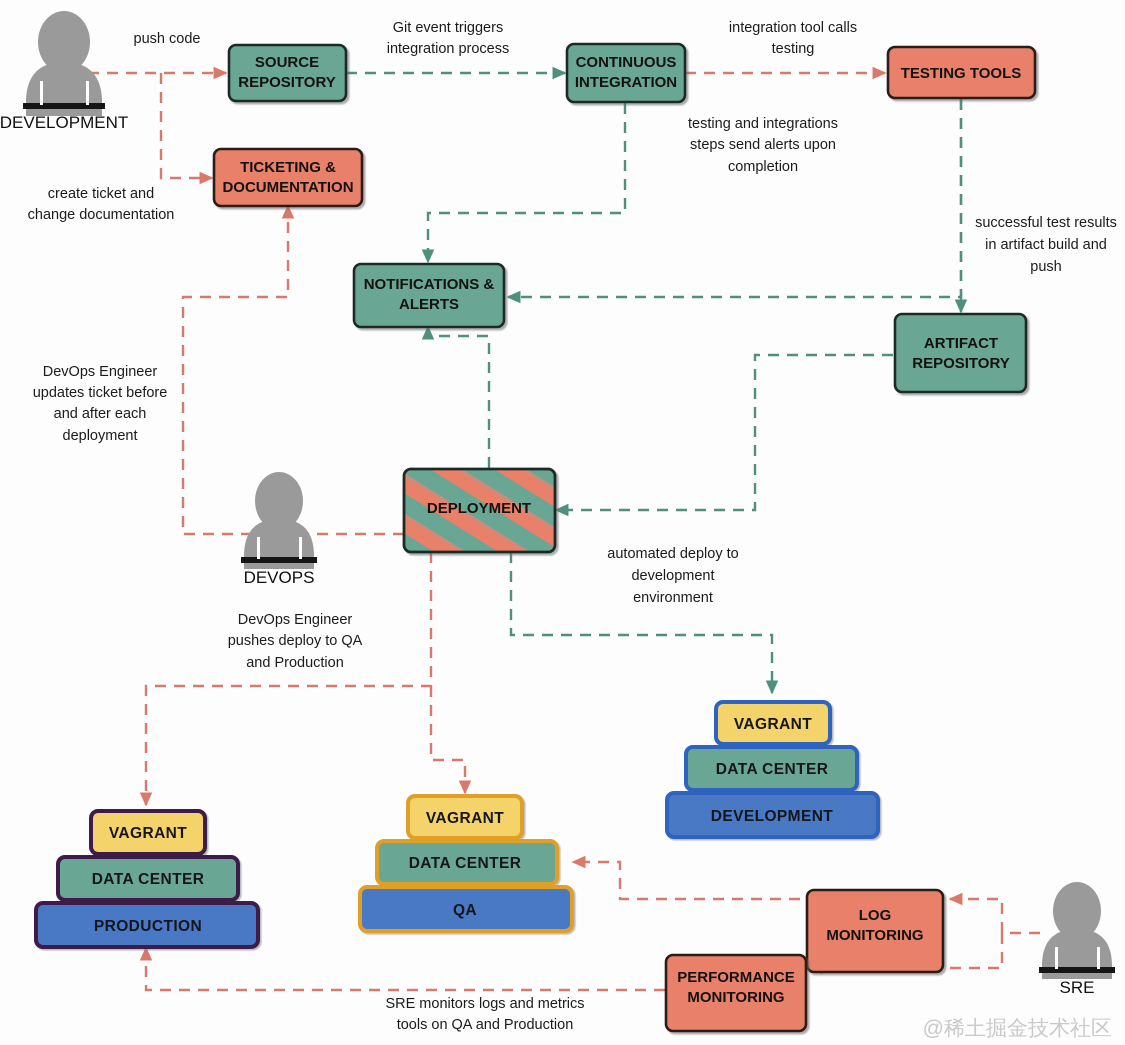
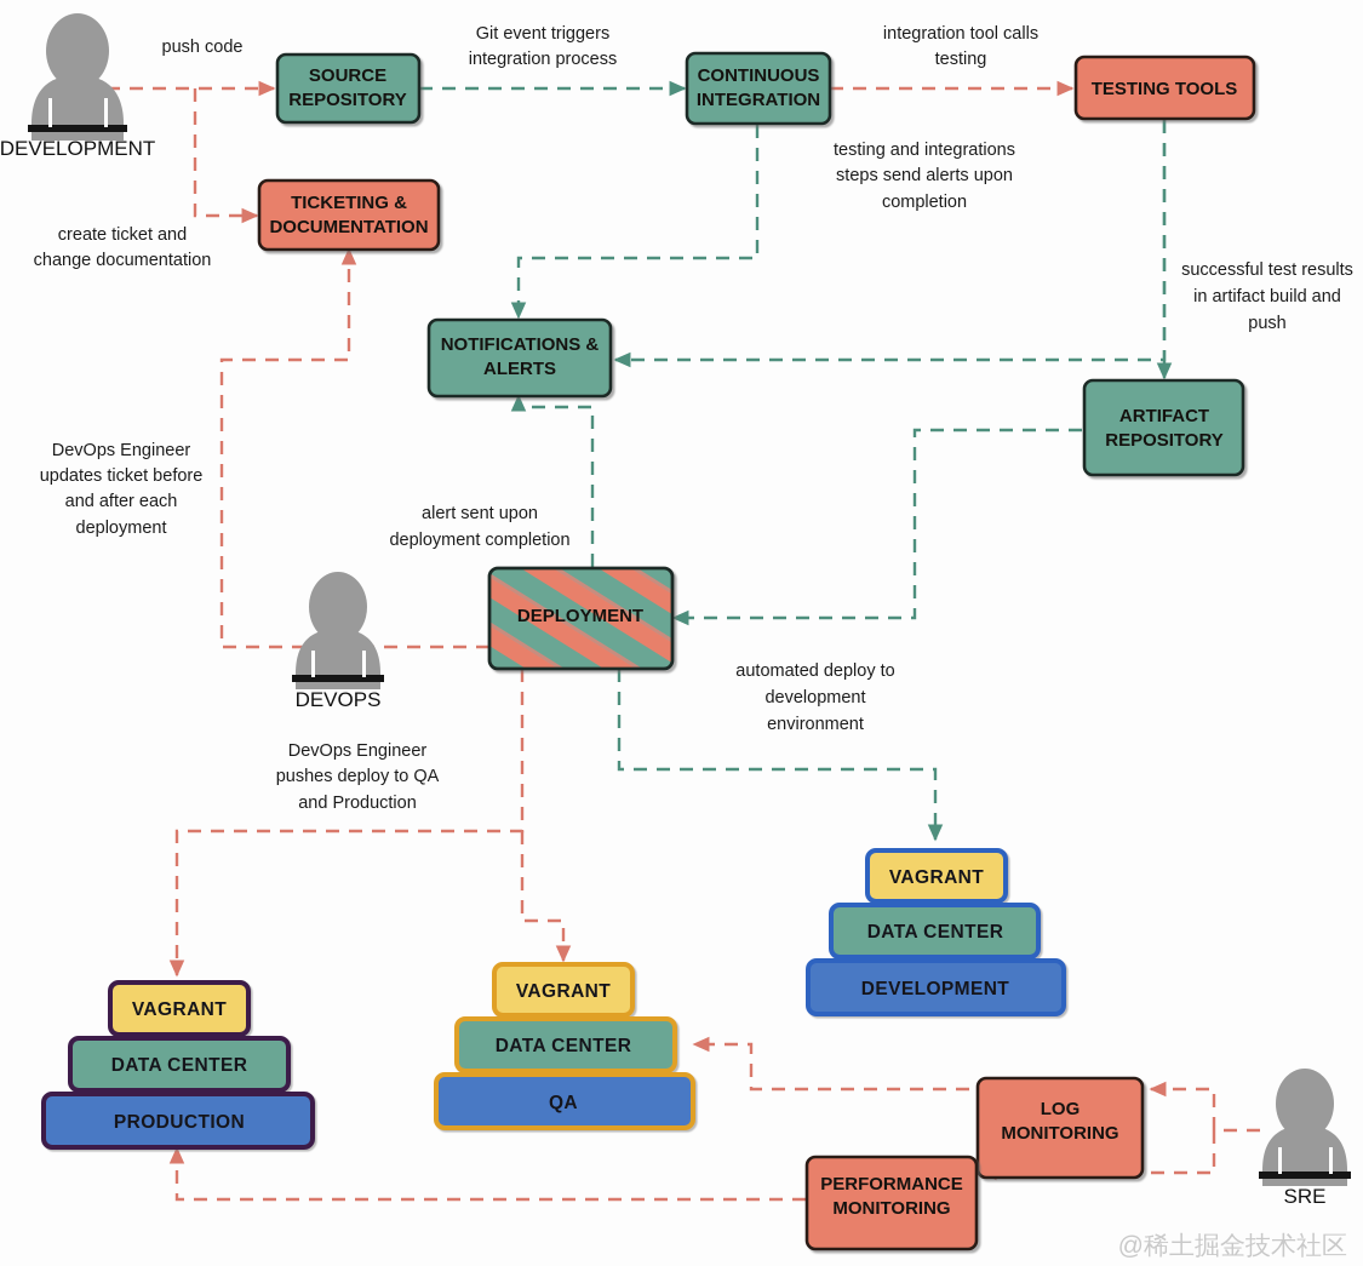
  DEVELOPMENT
  DEVOPS
  SRE
  SOURCE
  REPOSITORY
  CONTINUOUS
  INTEGRATION
  TESTING TOOLS
  TICKETING &
  DOCUMENTATION
  NOTIFICATIONS &
  ALERTS
  ARTIFACT
  REPOSITORY
  DEPLOYMENT
  LOG
  MONITORING
  PERFORMANCE
  MONITORING
  VAGRANT
  DATA CENTER
  PRODUCTION
  VAGRANT
  DATA CENTER
  QA
  VAGRANT
  DATA CENTER
  DEVELOPMENT
  push code
  Git event triggers
  integration process
  integration tool calls
  testing
  create ticket and
  change documentation
  testing and integrations
  steps send alerts upon
  completion
  successful test results
  in artifact build and
  push
  DevOps Engineer
  updates ticket before
  and after each
  deployment
+ alert sent upon
+ deployment completion
  DevOps Engineer
  pushes deploy to QA
  and Production
  automated deploy to
  development
  environment
- SRE monitors logs and metrics
- tools on QA and Production
  @稀土掘金技术社区
